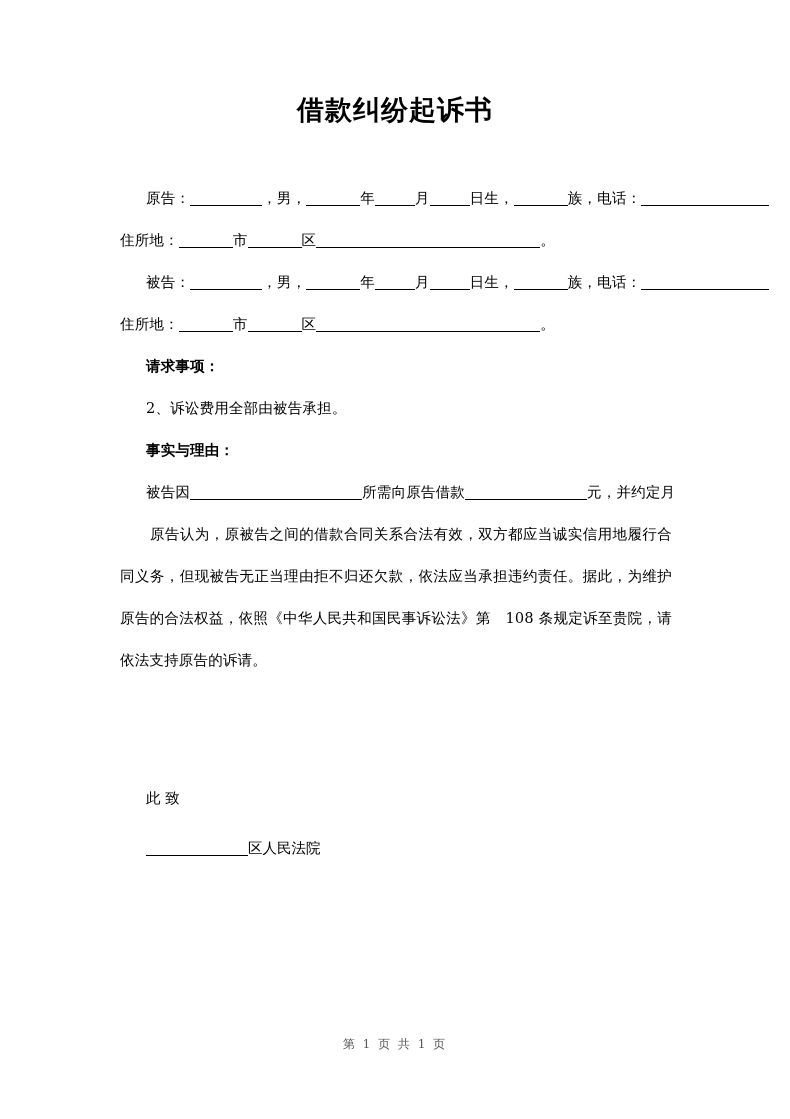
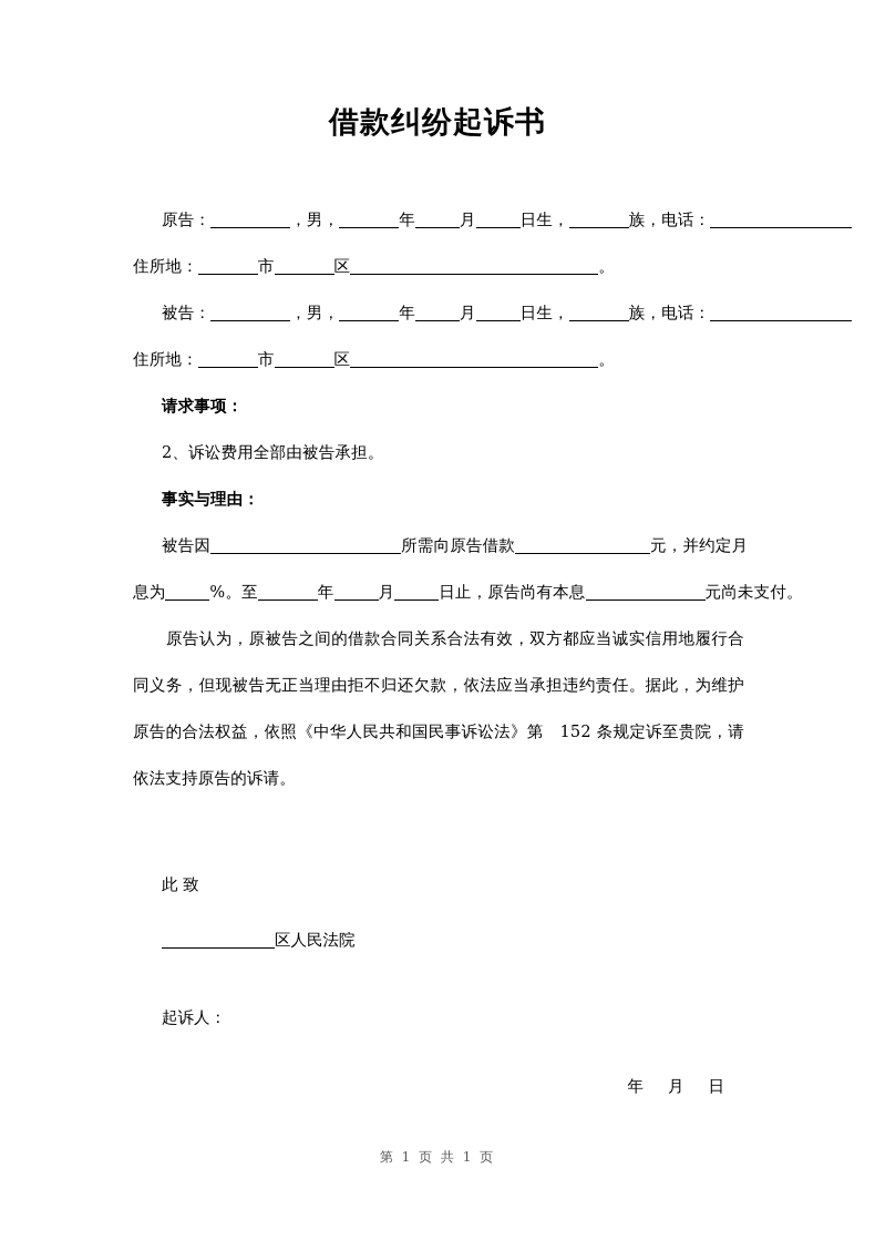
  借款纠纷起诉书
  原告： ，男， 年 月 日生， 族，电话：
  住所地： 市 区 。
  被告： ，男， 年 月 日生， 族，电话：
  住所地： 市 区 。
  请求事项：
  2、诉讼费用全部由被告承担。
  事实与理由：
  被告因 所需向原告借款 元，并约定月
+ 息为 %。至 年 月 日止，原告尚有本息 元尚未支付。
- 原告认为，原被告之间的借款合同关系合法有效，双方都应当诚实信用地履行合同义务，但现被告无正当理由拒不归还欠款，依法应当承担违约责任。据此，为维护原告的合法权益，依照《中华人民共和国民事诉讼法》第 108 条规定诉至贵院，请依法支持原告的诉请。
+ 原告认为，原被告之间的借款合同关系合法有效，双方都应当诚实信用地履行合同义务，但现被告无正当理由拒不归还欠款，依法应当承担违约责任。据此，为维护原告的合法权益，依照《中华人民共和国民事诉讼法》第 152 条规定诉至贵院，请依法支持原告的诉请。
  此 致
  区人民法院
+ 起诉人：
+ 年 月 日
  第 1 页 共 1 页
